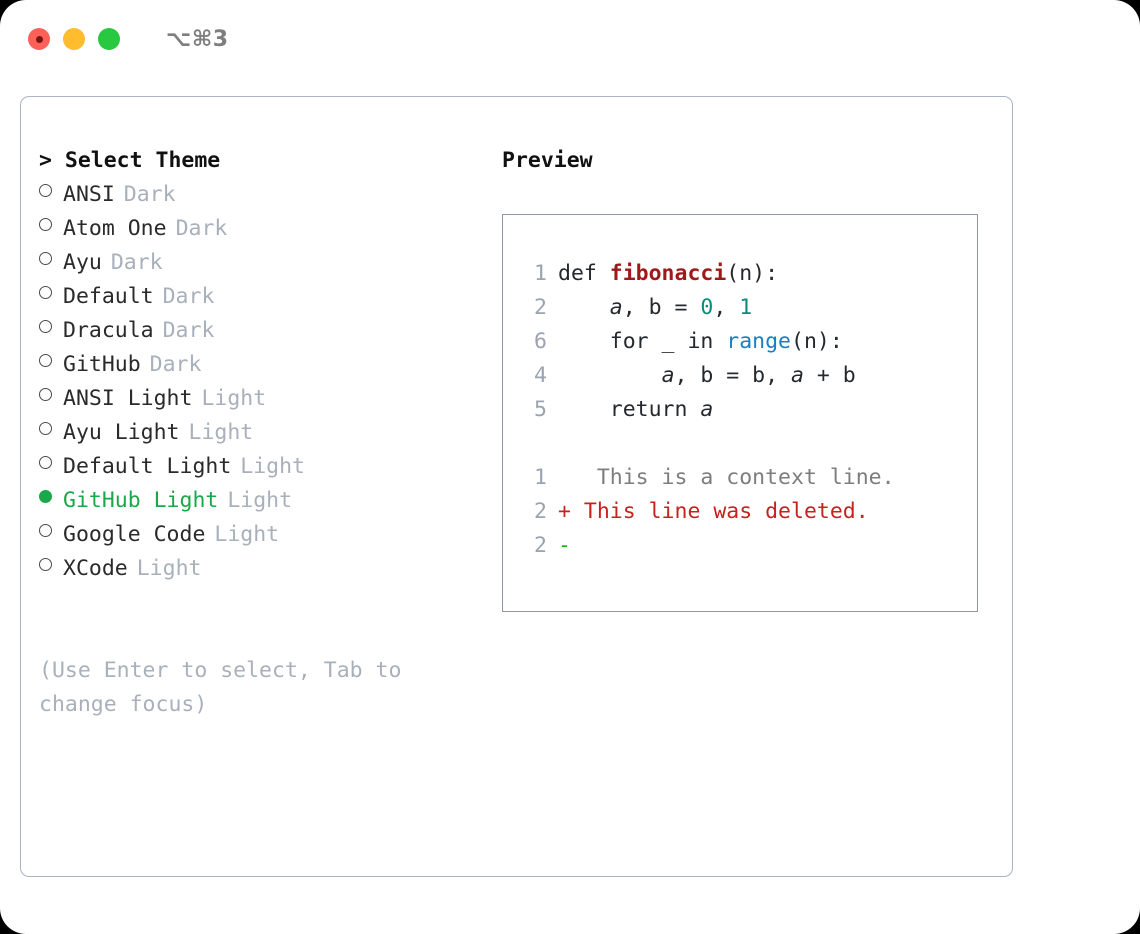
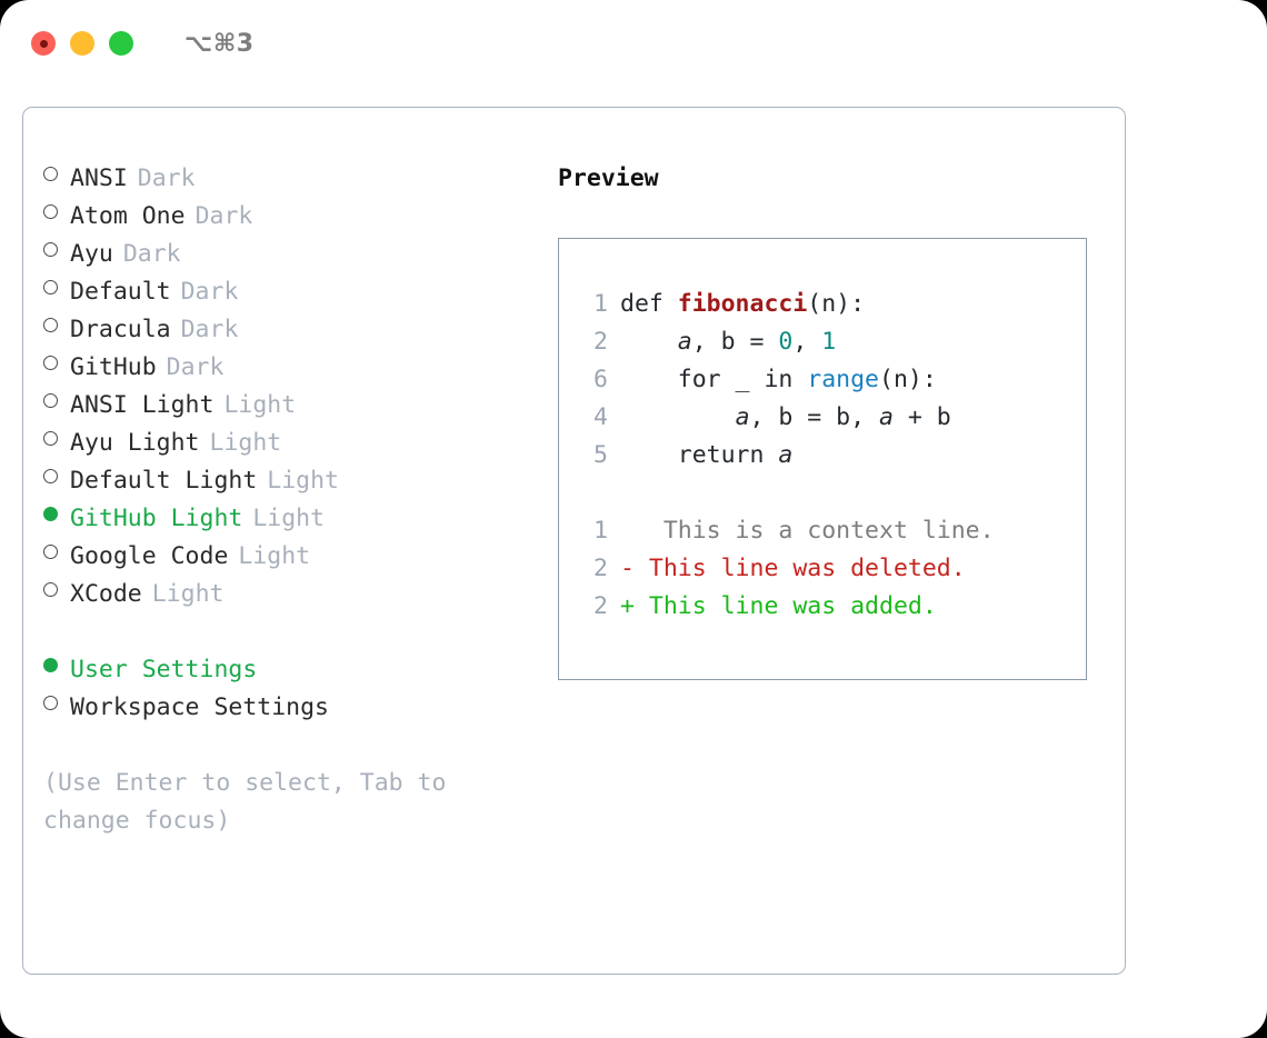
  ⌥⌘3
- > Select Theme
  ANSI
  Dark
  Atom One
  Dark
  Ayu
  Dark
  Default
  Dark
  Dracula
  Dark
  GitHub
  Dark
  ANSI Light
  Light
  Ayu Light
  Light
  Default Light
  Light
  GitHub Light
  Light
  Google Code
  Light
  XCode
  Light
+ User Settings
+ Workspace Settings
  (Use Enter to select, Tab to
  change focus)
  Preview
  1
  def fibonacci(n):
  2
  a, b = 0, 1
  6
  for _ in range(n):
  4
  a, b = b, a + b
  5
  return a
  1
  This is a context line.
  2
- +
+ -
  This line was deleted.
  2
- -
+ +
+ This line was added.
